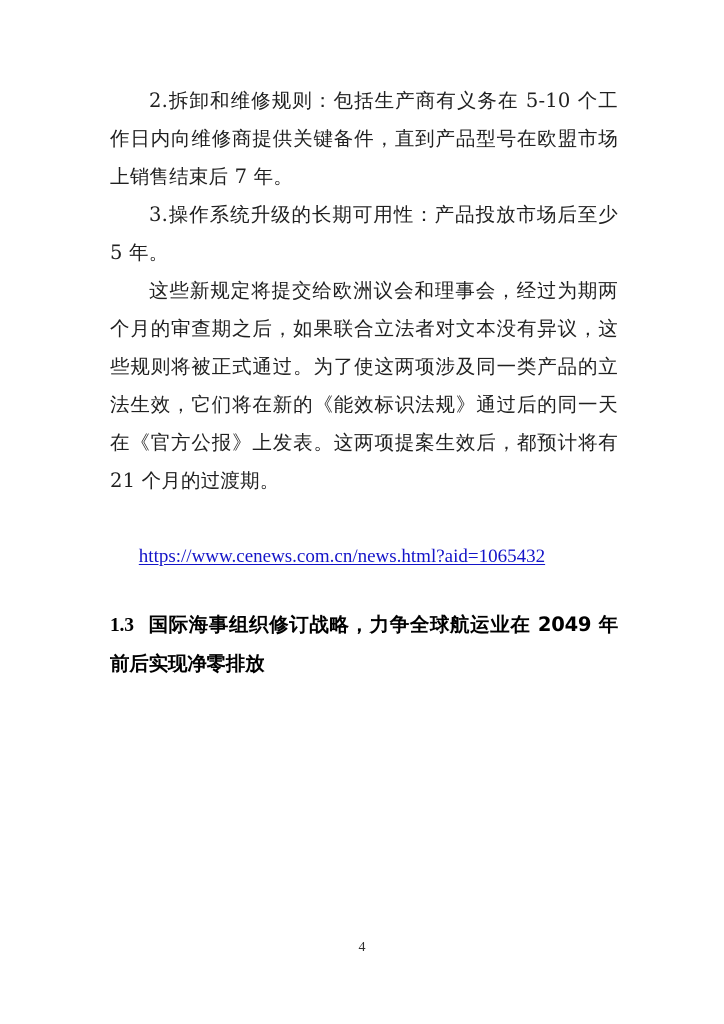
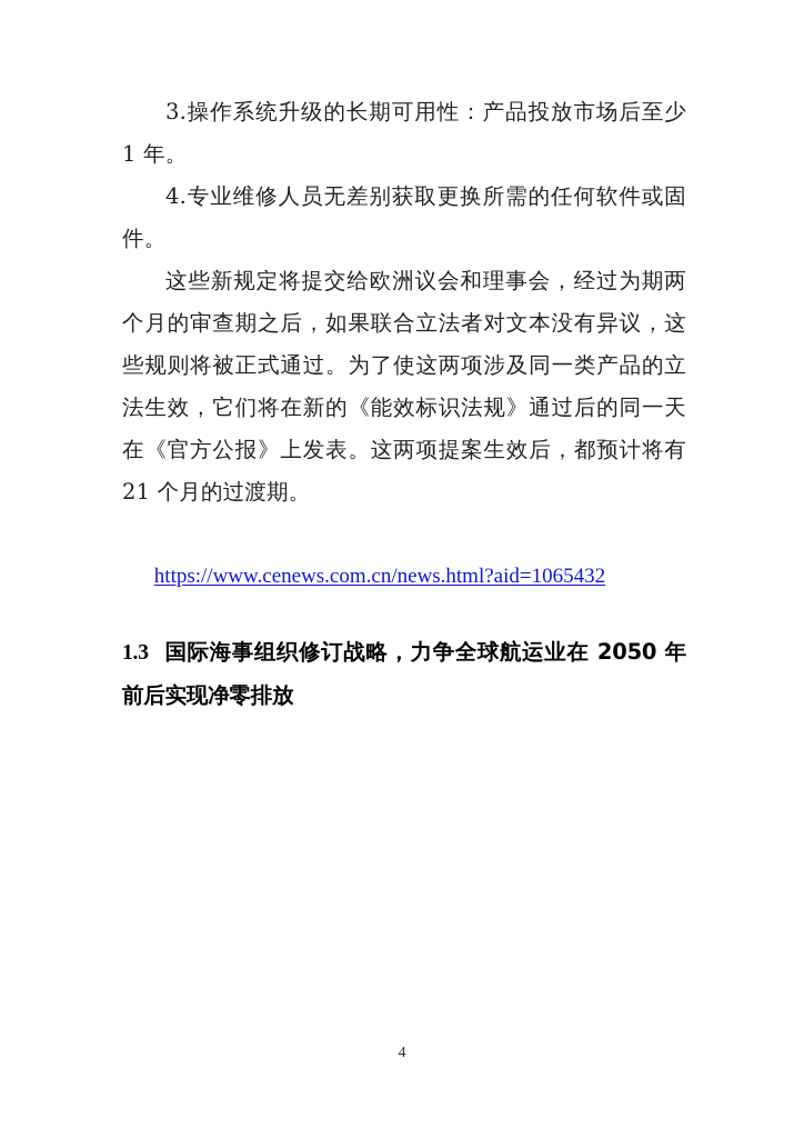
- 2.拆卸和维修规则：包括生产商有义务在 5-10 个工作日内向维修商提供关键备件，直到产品型号在欧盟市场上销售结束后 7 年。
- 3.操作系统升级的长期可用性：产品投放市场后至少 5 年。
+ 3.操作系统升级的长期可用性：产品投放市场后至少 1 年。
+ 4.专业维修人员无差别获取更换所需的任何软件或固件。
  这些新规定将提交给欧洲议会和理事会，经过为期两个月的审查期之后，如果联合立法者对文本没有异议，这些规则将被正式通过。为了使这两项涉及同一类产品的立法生效，它们将在新的《能效标识法规》通过后的同一天在《官方公报》上发表。这两项提案生效后，都预计将有 21 个月的过渡期。
  https://www.cenews.com.cn/news.html?aid=1065432
- 1.3 国际海事组织修订战略，力争全球航运业在 2049 年前后实现净零排放
+ 1.3 国际海事组织修订战略，力争全球航运业在 2050 年前后实现净零排放
  4
